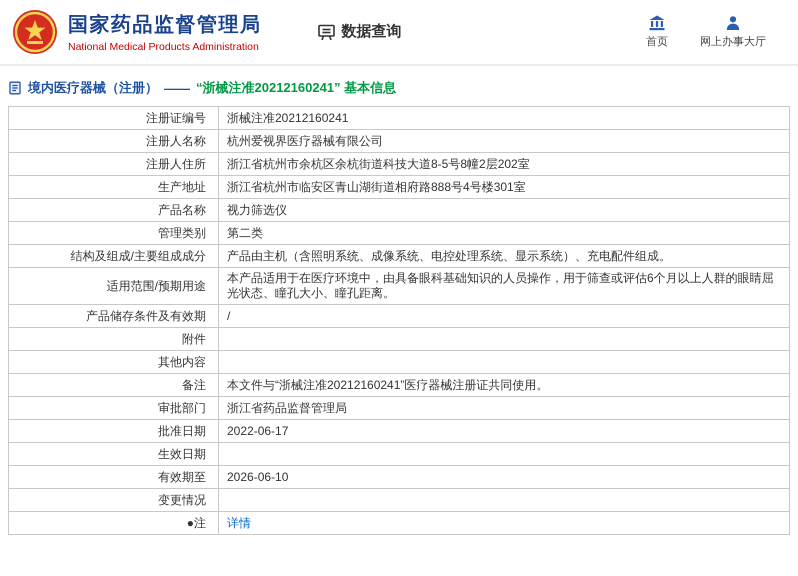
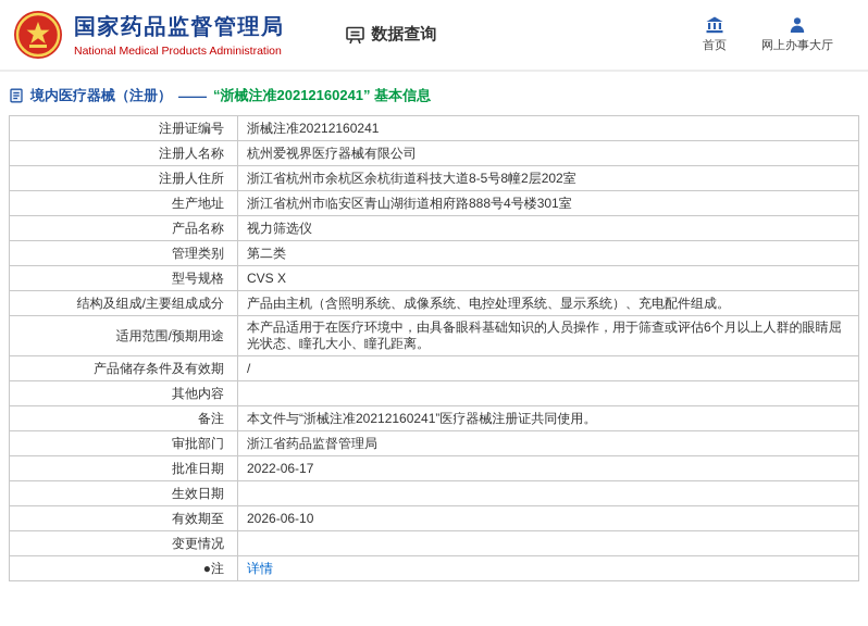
  国家药品监督管理局
  National Medical Products Administration
  数据查询
  首页
  网上办事大厅
  境内医疗器械（注册）
  ——
  “浙械注准20212160241” 基本信息
  注册证编号
  浙械注准20212160241
  注册人名称
  杭州爱视界医疗器械有限公司
  注册人住所
  浙江省杭州市余杭区余杭街道科技大道8-5号8幢2层202室
  生产地址
  浙江省杭州市临安区青山湖街道相府路888号4号楼301室
  产品名称
  视力筛选仪
  管理类别
  第二类
+ 型号规格
+ CVS X
  结构及组成/主要组成成分
  产品由主机（含照明系统、成像系统、电控处理系统、显示系统）、充电配件组成。
  适用范围/预期用途
  本产品适用于在医疗环境中，由具备眼科基础知识的人员操作，用于筛查或评估6个月以上人群的眼睛屈光状态、瞳孔大小、瞳孔距离。
  产品储存条件及有效期
  /
- 附件
  其他内容
  备注
  本文件与“浙械注准20212160241”医疗器械注册证共同使用。
  审批部门
  浙江省药品监督管理局
  批准日期
  2022-06-17
  生效日期
  有效期至
  2026-06-10
  变更情况
  ●注
  详情
